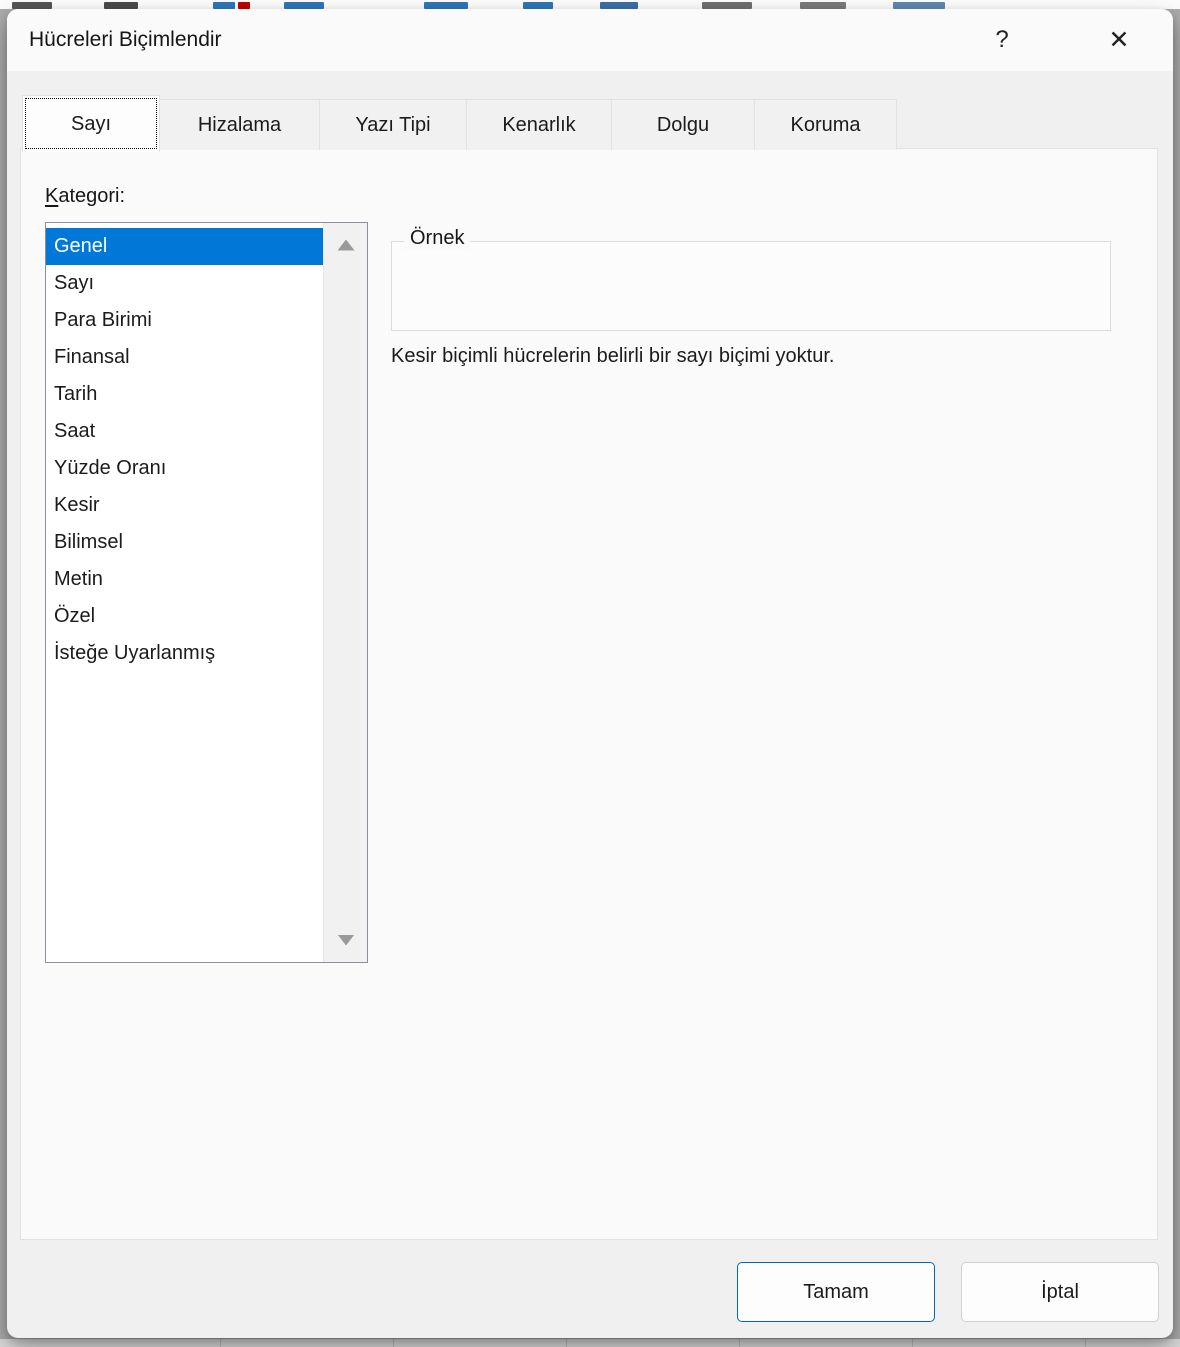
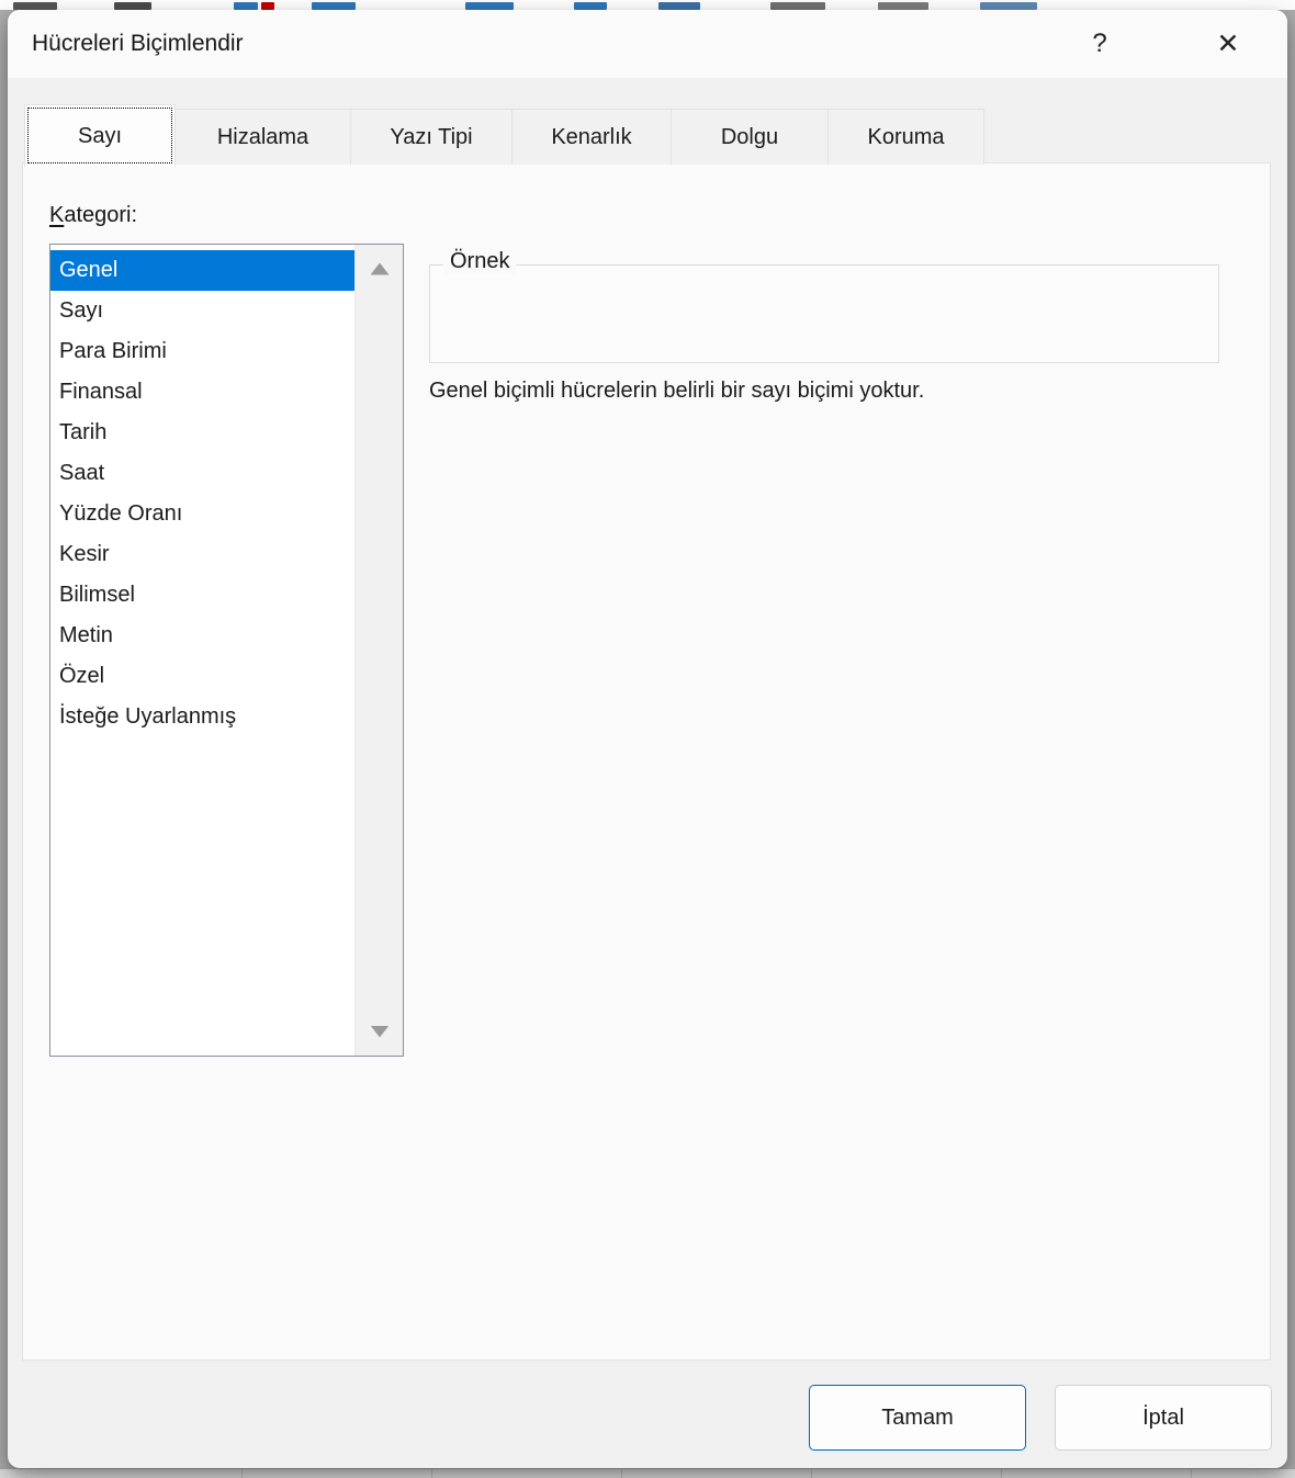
  Hücreleri Biçimlendir
  ?
  ✕
  Sayı
  Hizalama
  Yazı Tipi
  Kenarlık
  Dolgu
  Koruma
  Kategori:
  Genel
  Sayı
  Para Birimi
  Finansal
  Tarih
  Saat
  Yüzde Oranı
  Kesir
  Bilimsel
  Metin
  Özel
  İsteğe Uyarlanmış
  Örnek
- Kesir biçimli hücrelerin belirli bir sayı biçimi yoktur.
+ Genel biçimli hücrelerin belirli bir sayı biçimi yoktur.
  Tamam
  İptal
